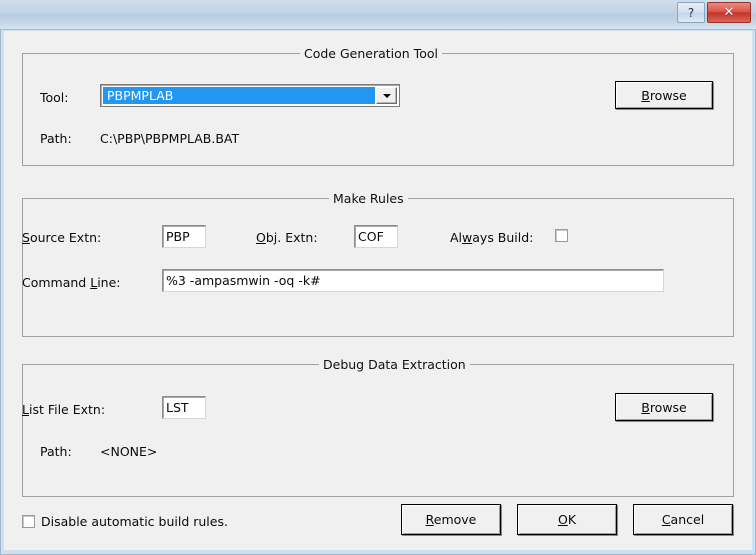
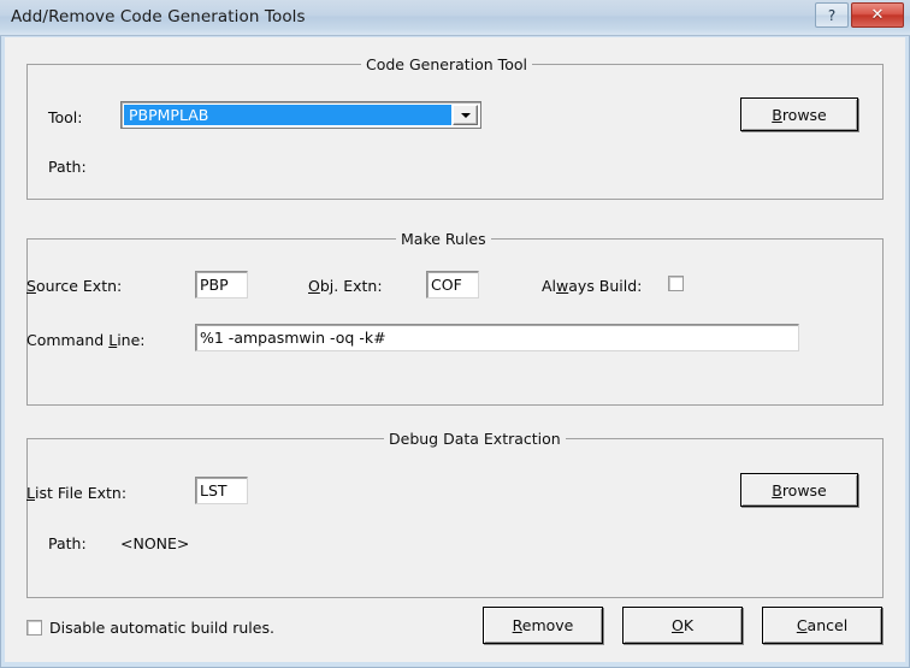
+ Add/Remove Code Generation Tools
  ?
  ✕
  Code Generation Tool
  Tool:
  PBPMPLAB
  Browse
  Path:
- C:\PBP\PBPMPLAB.BAT
  Make Rules
  Source Extn:
  PBP
  Obj. Extn:
  COF
  Always Build:
  Command Line:
- %3 -ampasmwin -oq -k#
+ %1 -ampasmwin -oq -k#
  Debug Data Extraction
  List File Extn:
  LST
  Browse
  Path:
  <NONE>
  Disable automatic build rules.
  Remove
  OK
  Cancel
